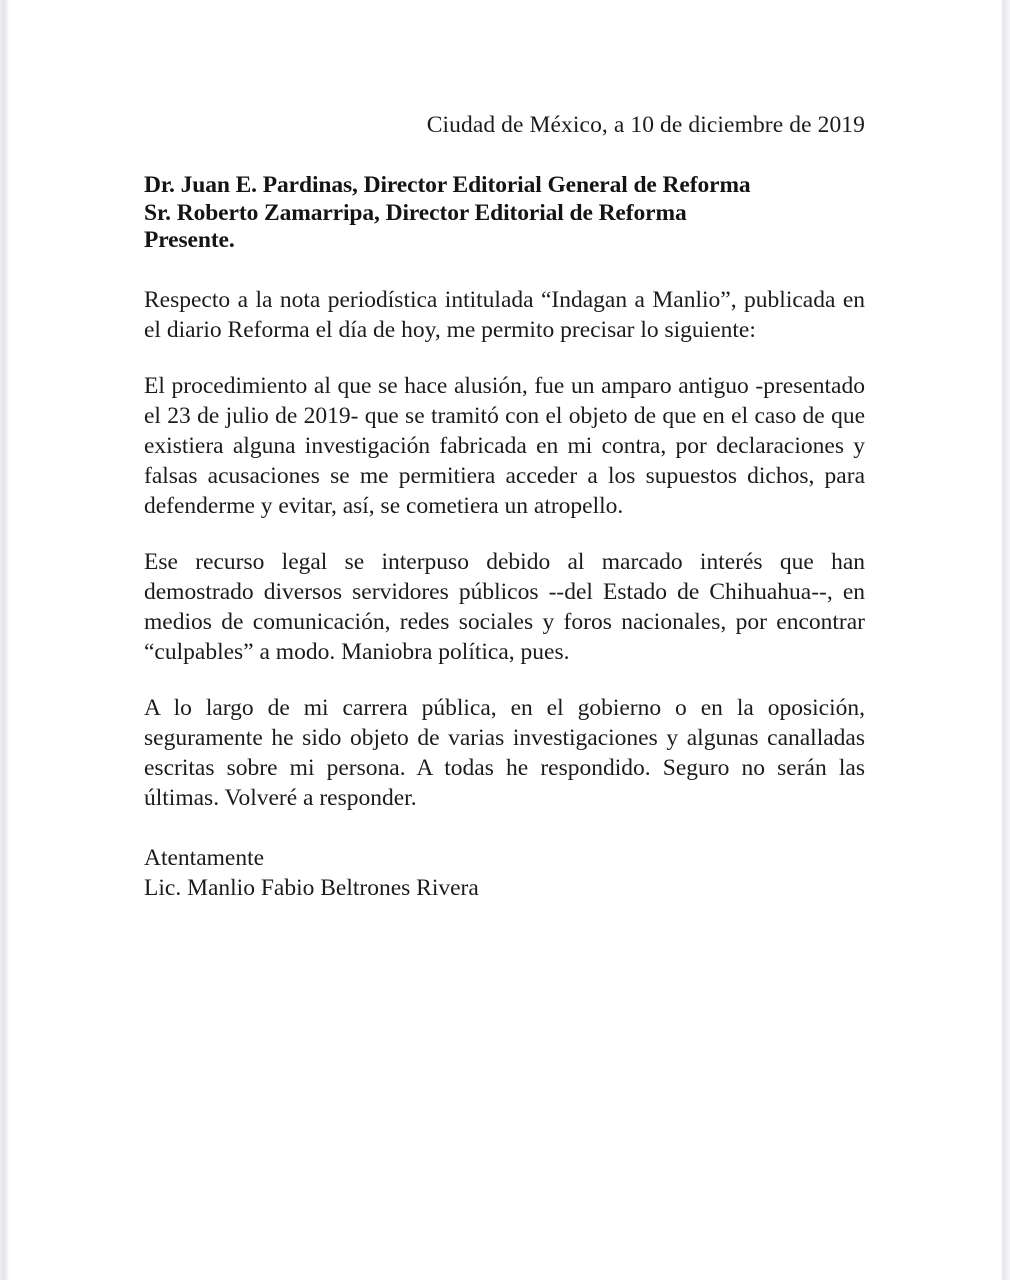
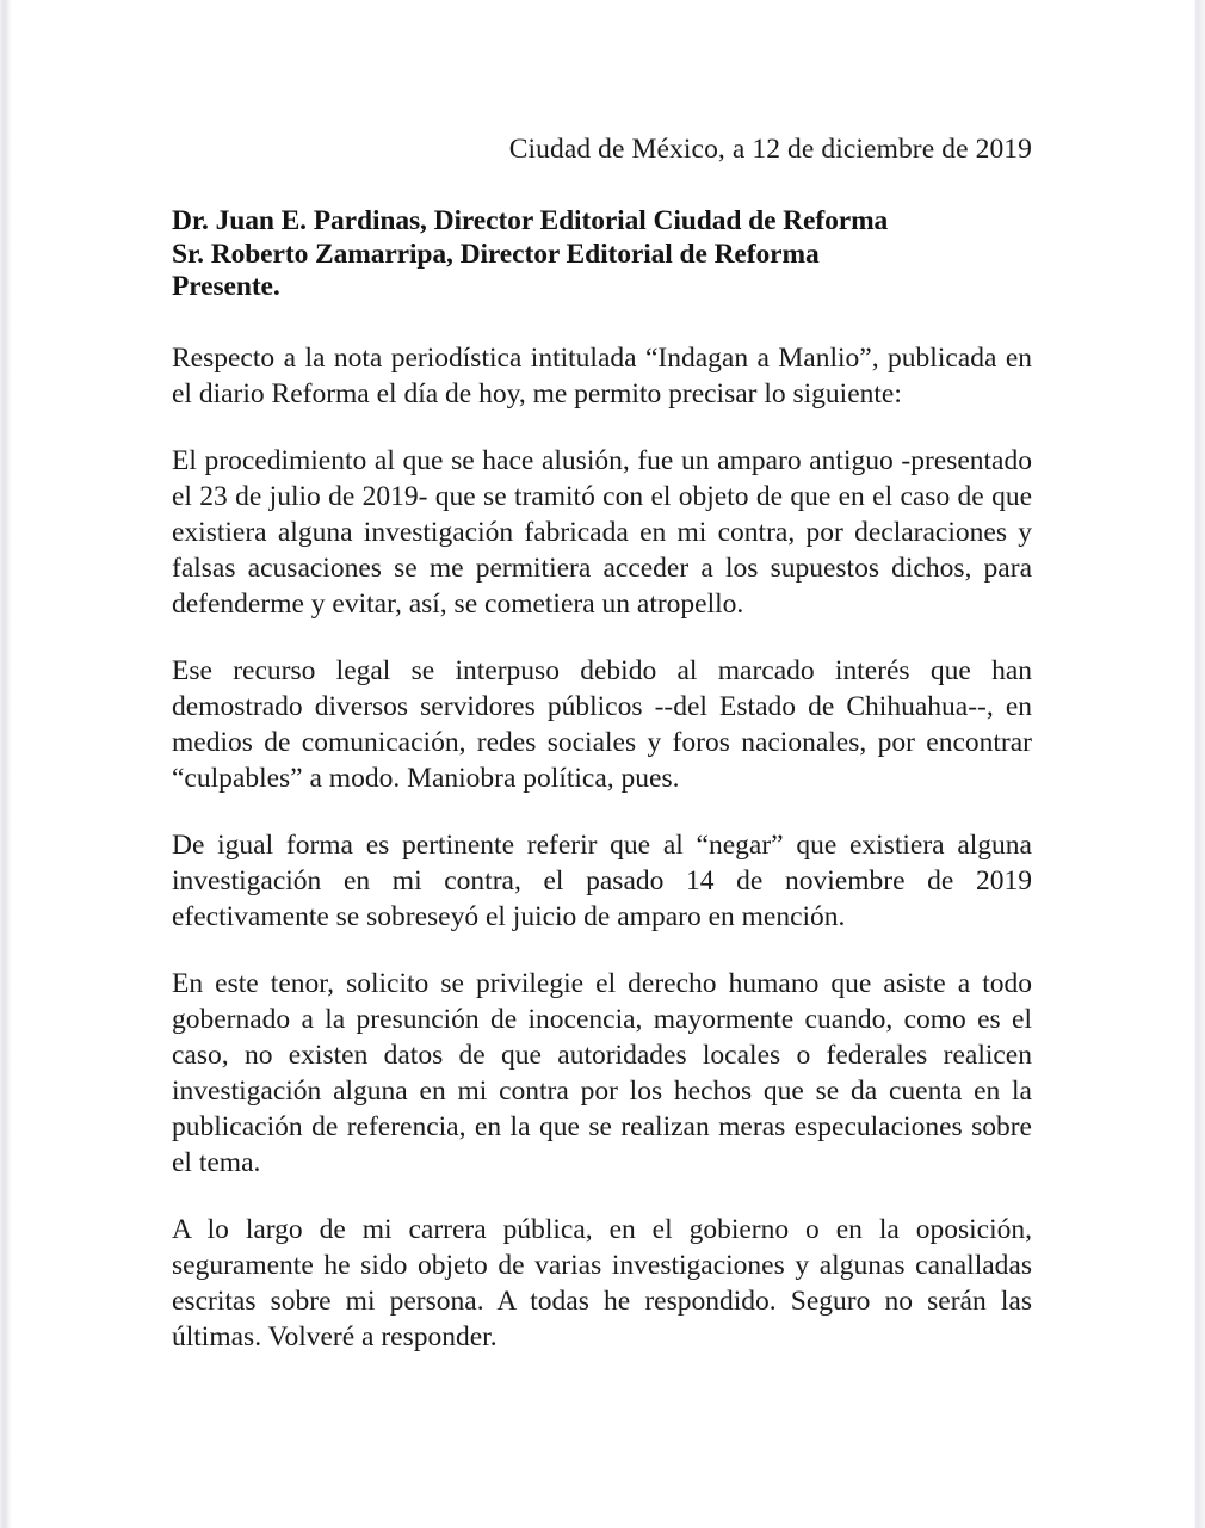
- Ciudad de México, a 10 de diciembre de 2019
+ Ciudad de México, a 12 de diciembre de 2019
- Dr. Juan E. Pardinas, Director Editorial General de Reforma
+ Dr. Juan E. Pardinas, Director Editorial Ciudad de Reforma
  Sr. Roberto Zamarripa, Director Editorial de Reforma
  Presente.
  Respecto a la nota periodística intitulada “Indagan a Manlio”, publicada en el diario Reforma el día de hoy, me permito precisar lo siguiente:
  El procedimiento al que se hace alusión, fue un amparo antiguo -presentado el 23 de julio de 2019- que se tramitó con el objeto de que en el caso de que existiera alguna investigación fabricada en mi contra, por declaraciones y falsas acusaciones se me permitiera acceder a los supuestos dichos, para defenderme y evitar, así, se cometiera un atropello.
  Ese recurso legal se interpuso debido al marcado interés que han demostrado diversos servidores públicos --del Estado de Chihuahua--, en medios de comunicación, redes sociales y foros nacionales, por encontrar “culpables” a modo. Maniobra política, pues.
+ De igual forma es pertinente referir que al “negar” que existiera alguna investigación en mi contra, el pasado 14 de noviembre de 2019 efectivamente se sobreseyó el juicio de amparo en mención.
+ En este tenor, solicito se privilegie el derecho humano que asiste a todo gobernado a la presunción de inocencia, mayormente cuando, como es el caso, no existen datos de que autoridades locales o federales realicen investigación alguna en mi contra por los hechos que se da cuenta en la publicación de referencia, en la que se realizan meras especulaciones sobre el tema.
  A lo largo de mi carrera pública, en el gobierno o en la oposición, seguramente he sido objeto de varias investigaciones y algunas canalladas escritas sobre mi persona. A todas he respondido. Seguro no serán las últimas. Volveré a responder.
- Atentamente
- Lic. Manlio Fabio Beltrones Rivera
